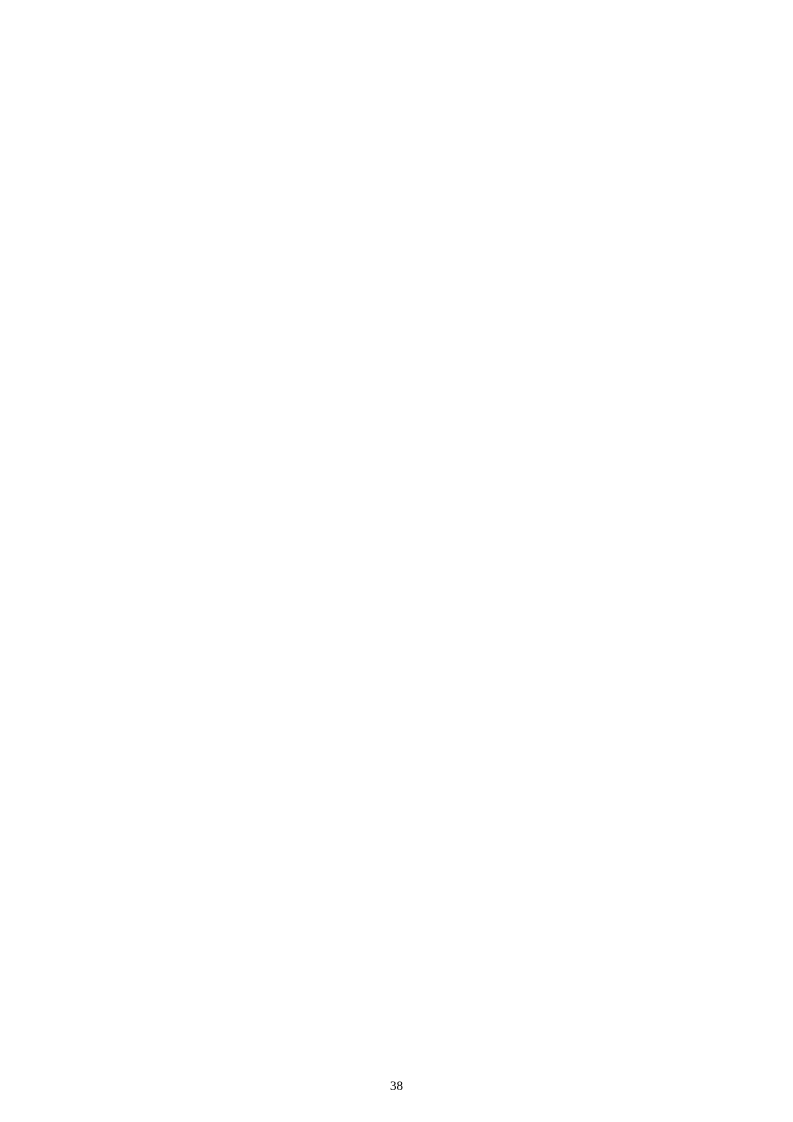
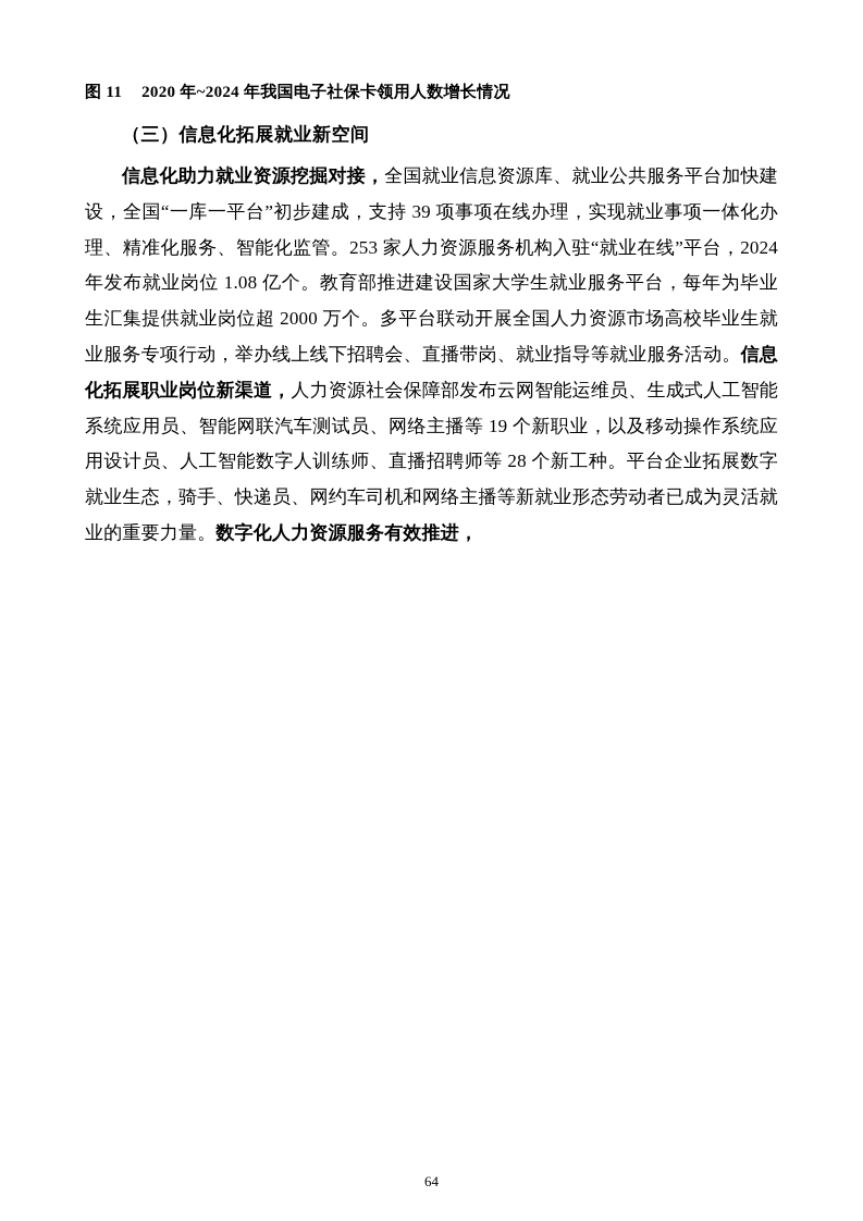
+ 图 11 2020 年~2024 年我国电子社保卡领用人数增长情况
+ （三）信息化拓展就业新空间
+ 信息化助力就业资源挖掘对接，全国就业信息资源库、就业公共服务平台加快建设，全国“一库一平台”初步建成，支持 39 项事项在线办理，实现就业事项一体化办理、精准化服务、智能化监管。253 家人力资源服务机构入驻“就业在线”平台，2024 年发布就业岗位 1.08 亿个。教育部推进建设国家大学生就业服务平台，每年为毕业生汇集提供就业岗位超 2000 万个。多平台联动开展全国人力资源市场高校毕业生就业服务专项行动，举办线上线下招聘会、直播带岗、就业指导等就业服务活动。信息化拓展职业岗位新渠道，人力资源社会保障部发布云网智能运维员、生成式人工智能系统应用员、智能网联汽车测试员、网络主播等 19 个新职业，以及移动操作系统应用设计员、人工智能数字人训练师、直播招聘师等 28 个新工种。平台企业拓展数字就业生态，骑手、快递员、网约车司机和网络主播等新就业形态劳动者已成为灵活就业的重要力量。数字化人力资源服务有效推进，
- 38
+ 64
